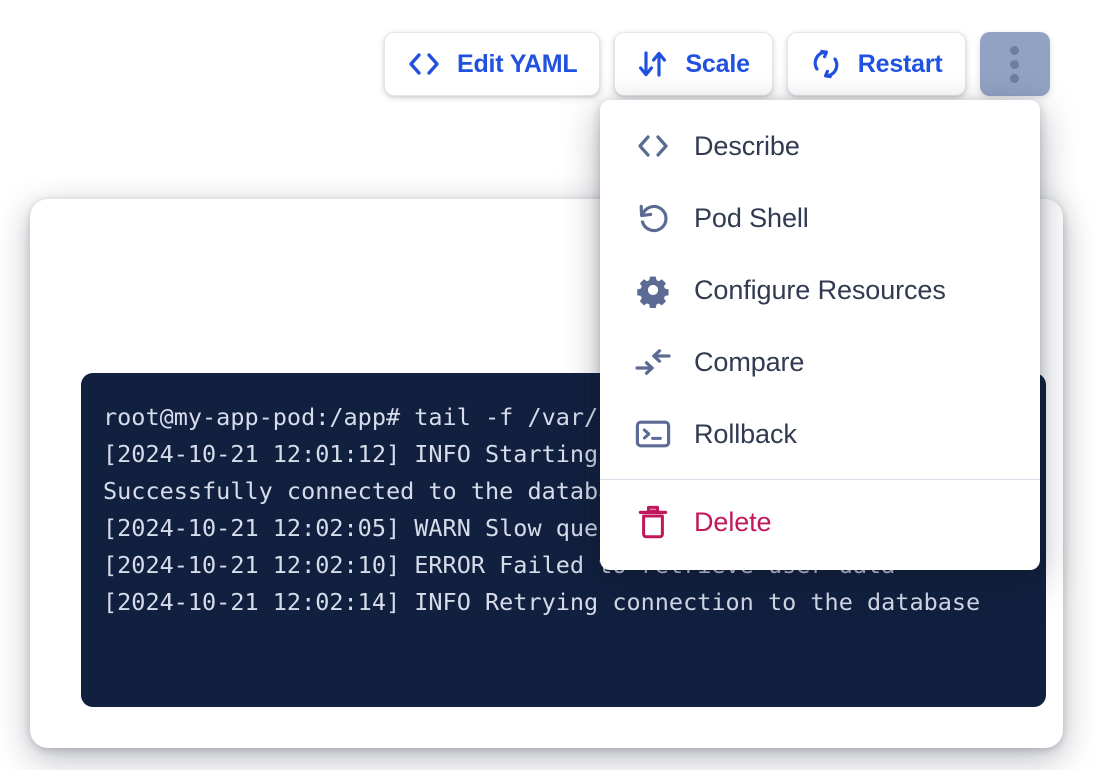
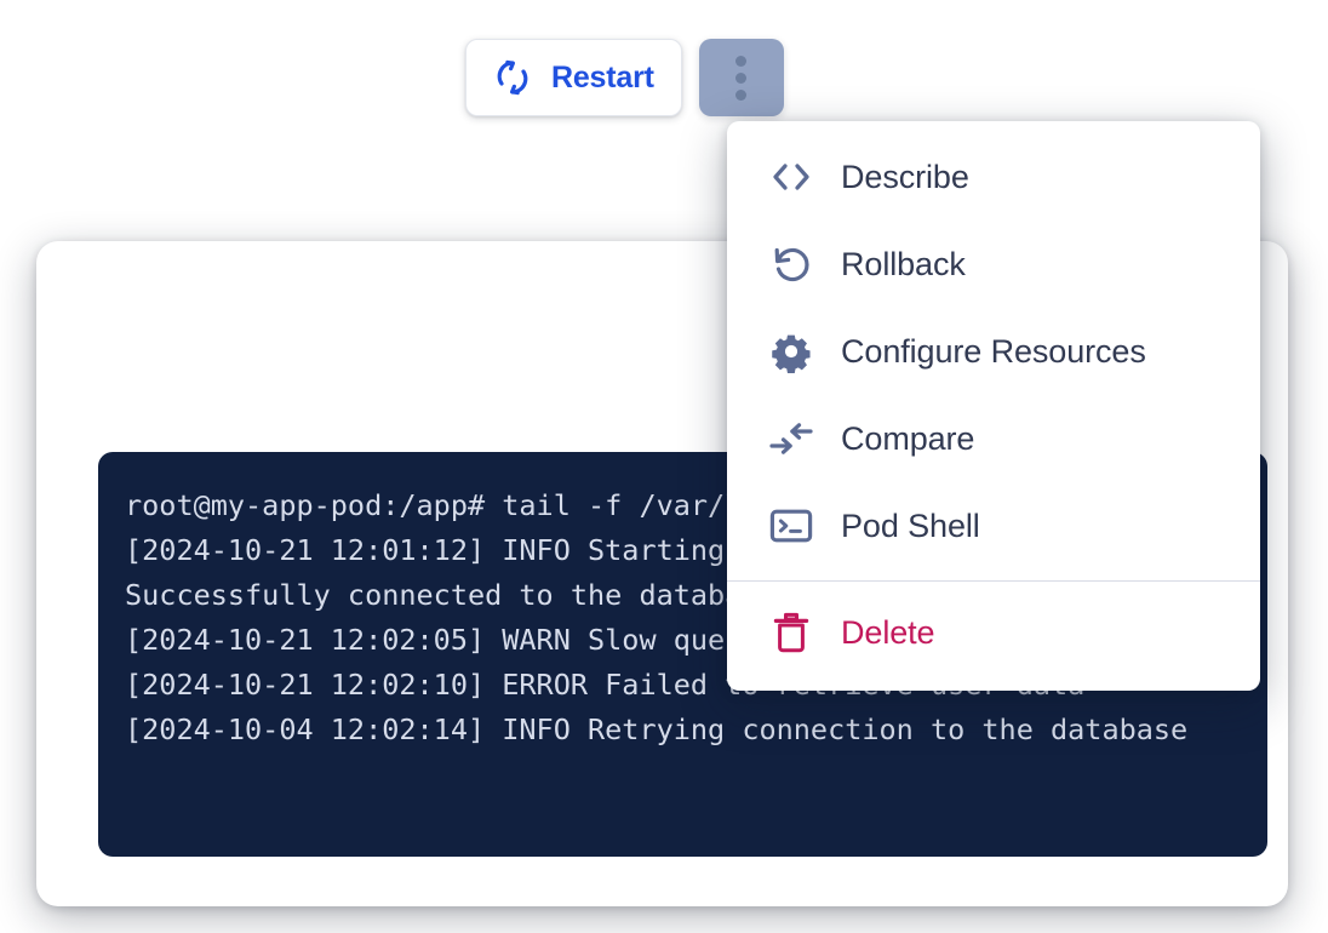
- Edit YAML
- Scale
  Restart
  root@my-app-pod:/app# tail -f /var/
  [2024-10-21 12:01:12] INFO Starting
  Successfully connected to the datab
  [2024-10-21 12:02:05] WARN Slow que
- [2024-10-21 12:02:14] INFO Retrying connection to the database
+ [2024-10-04 12:02:14] INFO Retrying connection to the database
  Describe
- Pod Shell
+ Rollback
  Configure Resources
  Compare
- Rollback
+ Pod Shell
  Delete
